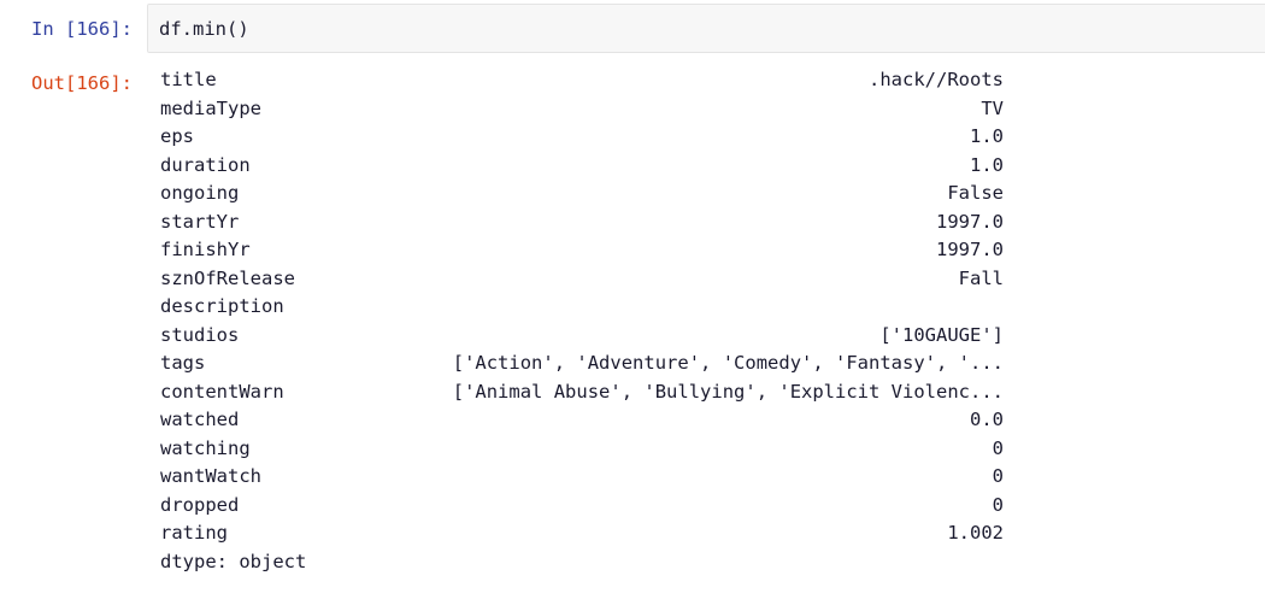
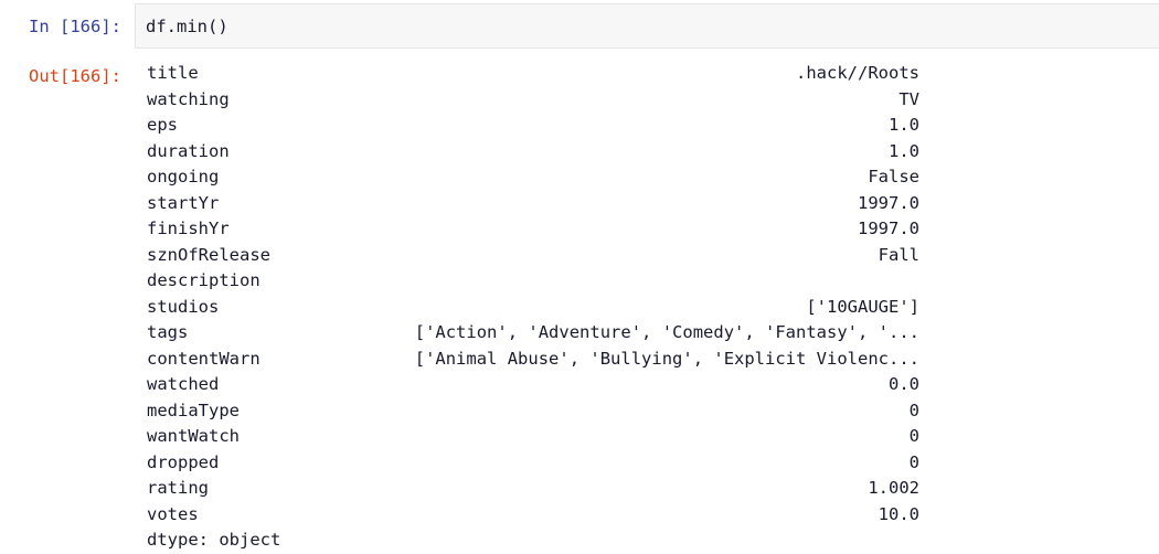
  In [166]:
  df.min()
  Out[166]:
  title
  .hack//Roots
- mediaType
+ watching
  TV
  eps
  1.0
  duration
  1.0
  ongoing
  False
  startYr
  1997.0
  finishYr
  1997.0
  sznOfRelease
  Fall
  description
  studios
  ['10GAUGE']
  tags
  ['Action', 'Adventure', 'Comedy', 'Fantasy', '...
  contentWarn
  ['Animal Abuse', 'Bullying', 'Explicit Violenc...
  watched
  0.0
- watching
+ mediaType
  0
  wantWatch
  0
  dropped
  0
  rating
  1.002
+ votes
+ 10.0
  dtype: object
